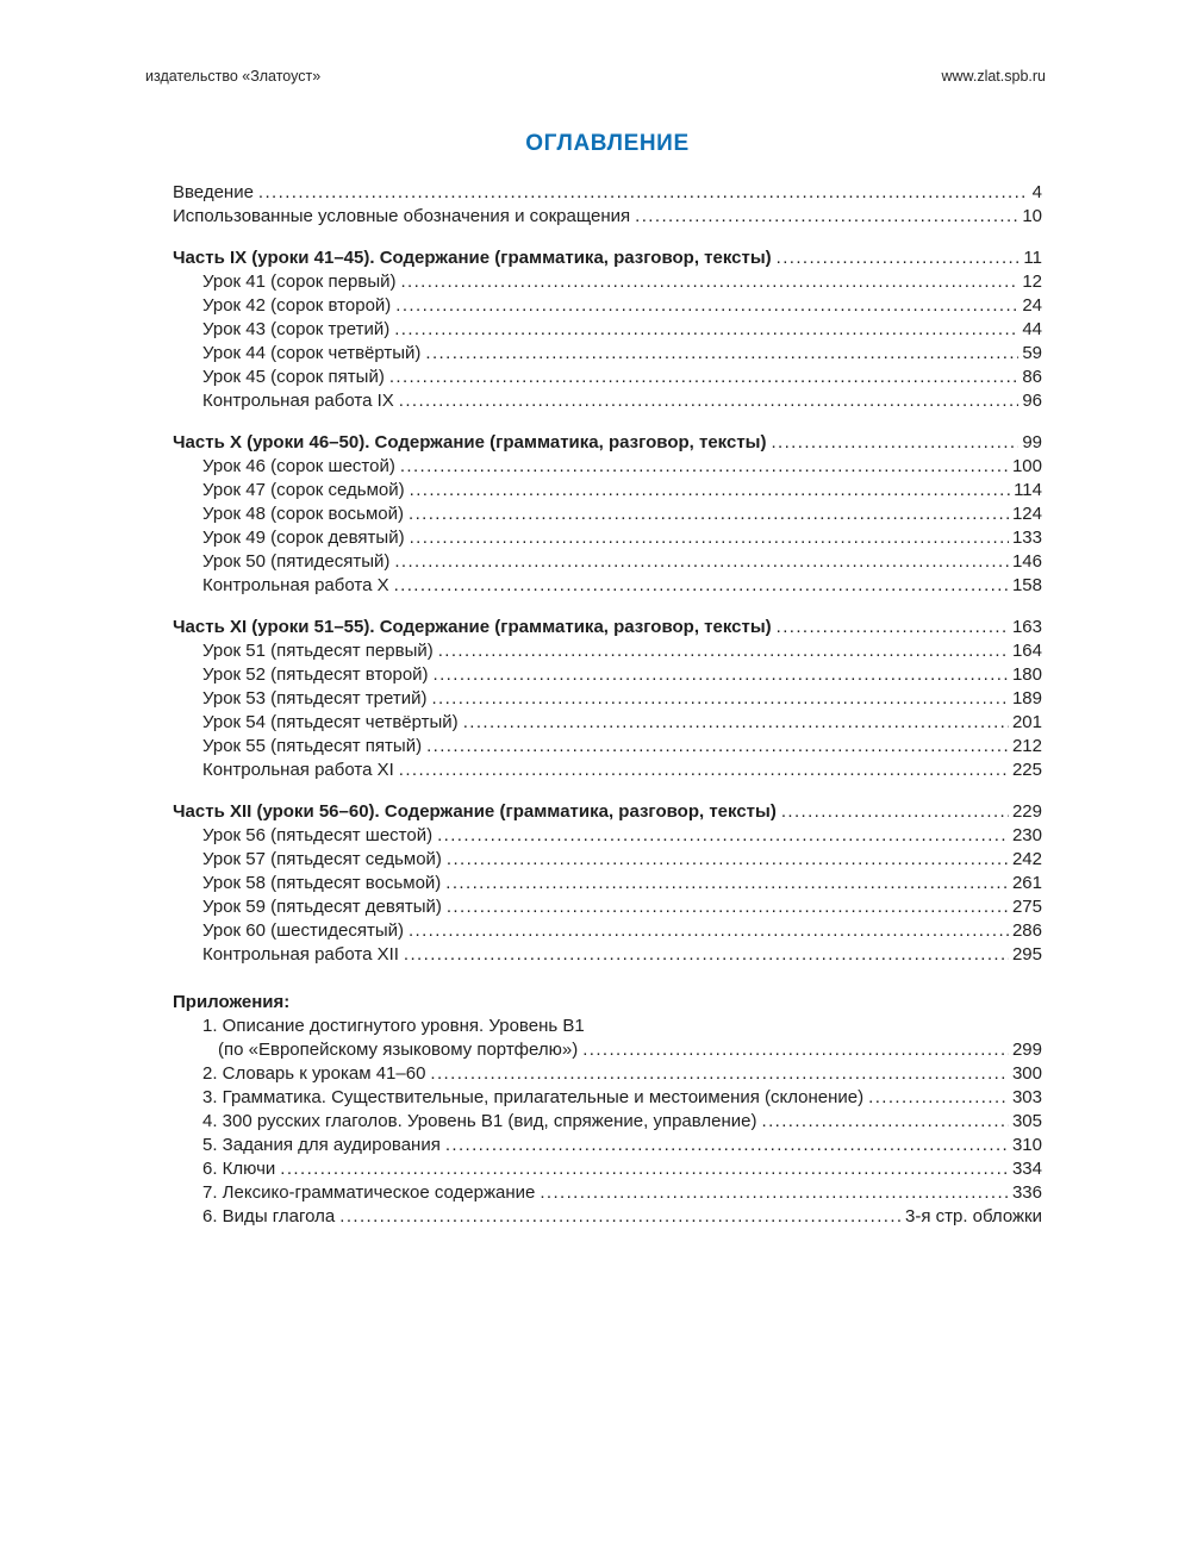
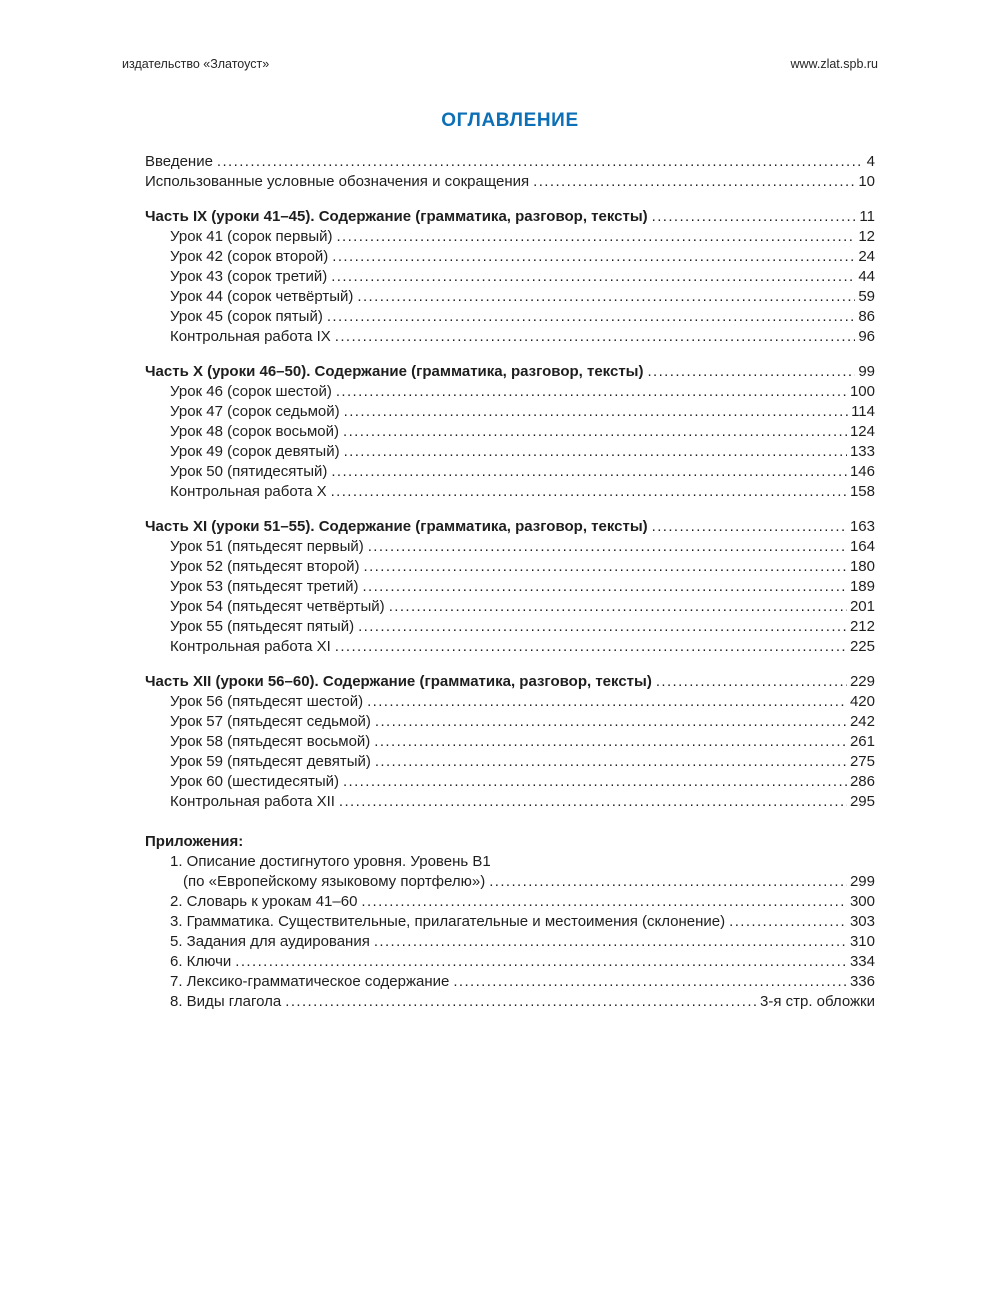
  издательство «Златоуст»
  www.zlat.spb.ru
  ОГЛАВЛЕНИЕ
  Введение
  4
  Использованные условные обозначения и сокращения
  10
  Часть IX (уроки 41–45). Содержание (грамматика, разговор, тексты)
  11
  Урок 41 (сорок первый)
  12
  Урок 42 (сорок второй)
  24
  Урок 43 (сорок третий)
  44
  Урок 44 (сорок четвёртый)
  59
  Урок 45 (сорок пятый)
  86
  Контрольная работа IX
  96
  Часть X (уроки 46–50). Содержание (грамматика, разговор, тексты)
  99
  Урок 46 (сорок шестой)
  100
  Урок 47 (сорок седьмой)
  114
  Урок 48 (сорок восьмой)
  124
  Урок 49 (сорок девятый)
  133
  Урок 50 (пятидесятый)
  146
  Контрольная работа X
  158
  Часть XI (уроки 51–55). Содержание (грамматика, разговор, тексты)
  163
  Урок 51 (пятьдесят первый)
  164
  Урок 52 (пятьдесят второй)
  180
  Урок 53 (пятьдесят третий)
  189
  Урок 54 (пятьдесят четвёртый)
  201
  Урок 55 (пятьдесят пятый)
  212
  Контрольная работа XI
  225
  Часть XII (уроки 56–60). Содержание (грамматика, разговор, тексты)
  229
  Урок 56 (пятьдесят шестой)
- 230
+ 420
  Урок 57 (пятьдесят седьмой)
  242
  Урок 58 (пятьдесят восьмой)
  261
  Урок 59 (пятьдесят девятый)
  275
  Урок 60 (шестидесятый)
  286
  Контрольная работа XII
  295
  Приложения:
  1. Описание достигнутого уровня. Уровень B1
  (по «Европейскому языковому портфелю»)
  299
  2. Словарь к урокам 41–60
  300
  3. Грамматика. Существительные, прилагательные и местоимения (склонение)
  303
- 4. 300 русских глаголов. Уровень B1 (вид, спряжение, управление)
- 305
  5. Задания для аудирования
  310
  6. Ключи
  334
  7. Лексико-грамматическое содержание
  336
- 6. Виды глагола
+ 8. Виды глагола
  3-я стр. обложки
